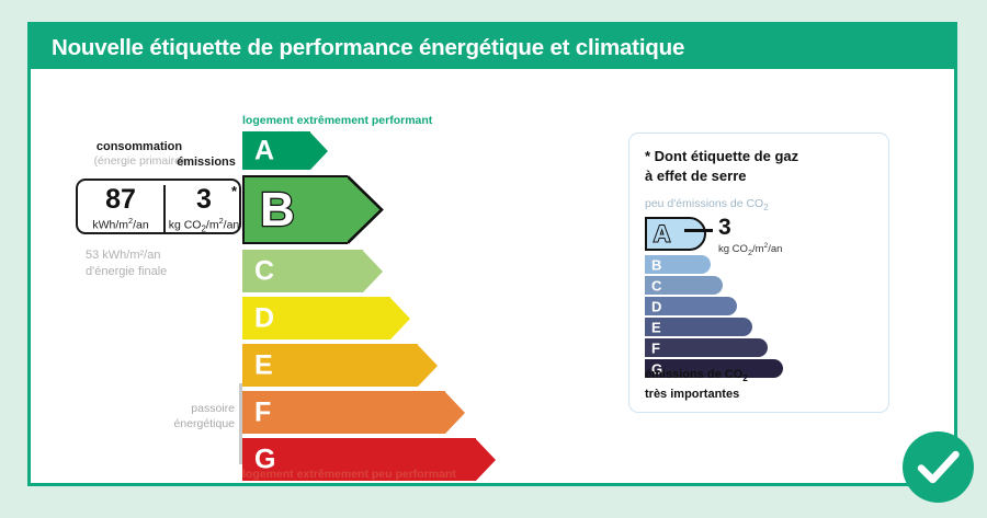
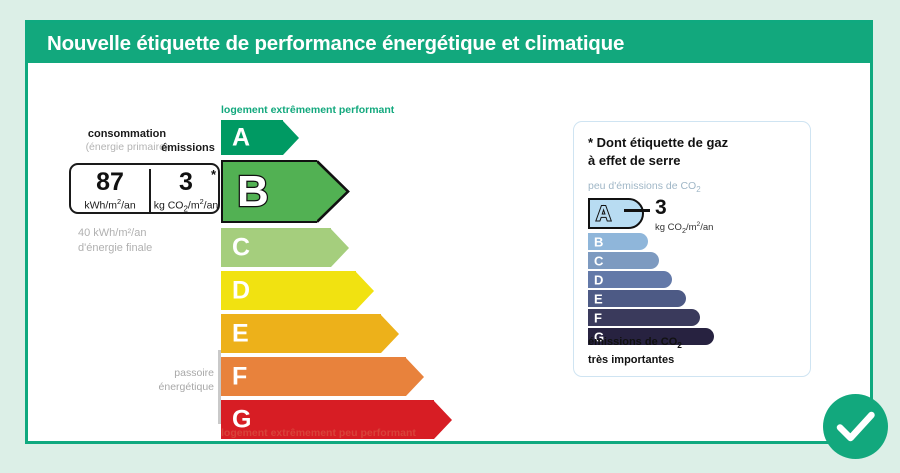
  Nouvelle étiquette de performance énergétique et climatique
  consommation
  (énergie primaire)
  émissions
  87
  kWh/m2/an
  *
  3
  kg CO2/m2/an
- 53 kWh/m²/an
+ 40 kWh/m²/an
  d'énergie finale
  passoire
  énergétique
  logement extrêmement performant
  A
  B
  C
  D
  E
  F
  G
  logement extrêmement peu performant
  * Dont étiquette de gaz
  à effet de serre
  peu d'émissions de CO2
  A
  B
  C
  D
  E
  F
  G
  émissions de CO2
  très importantes
  3
  kg CO2/m /an
